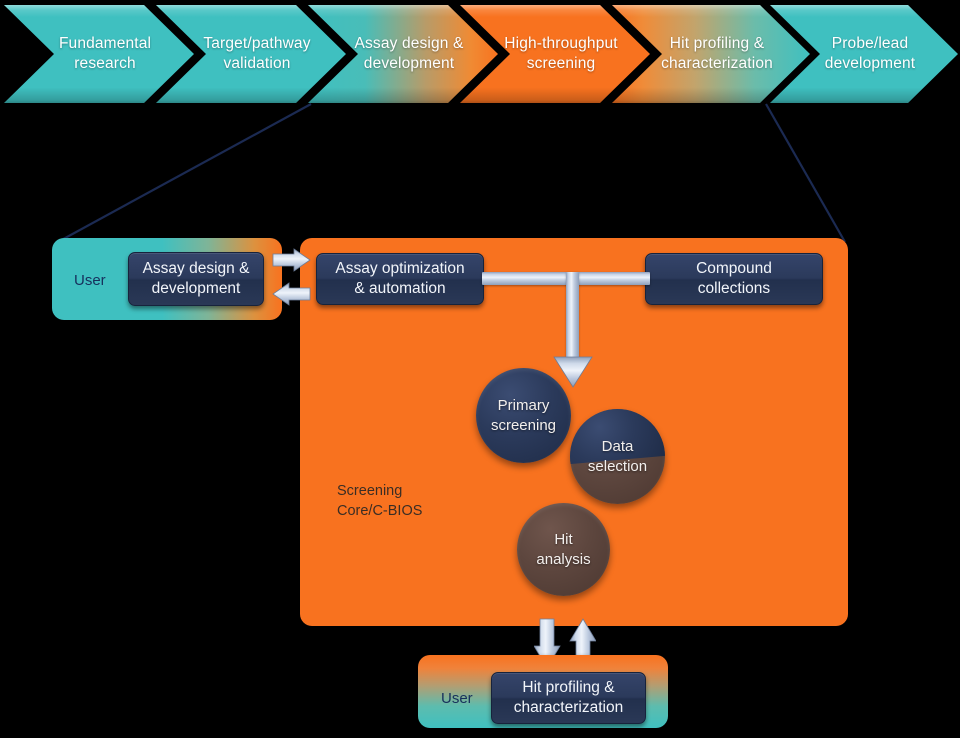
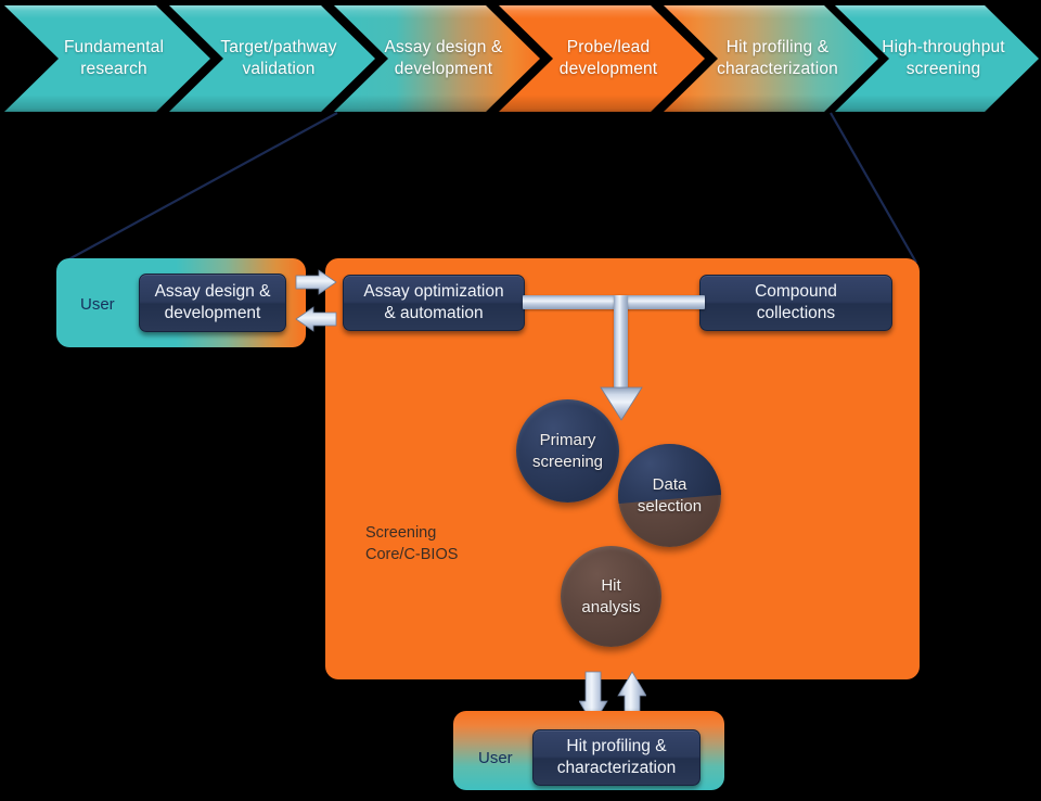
  Fundamental research
  Target/pathway validation
  Assay design & development
- High-throughput screening
+ Probe/lead development
  Hit profiling & characterization
- Probe/lead development
+ High-throughput screening
  Screening
  Core/C-BIOS
  User
  Assay design &
  development
  Assay optimization
  & automation
  Compound
  collections
  Primary
  screening
  Data
  selection
  Hit
  analysis
  User
  Hit profiling &
  characterization
